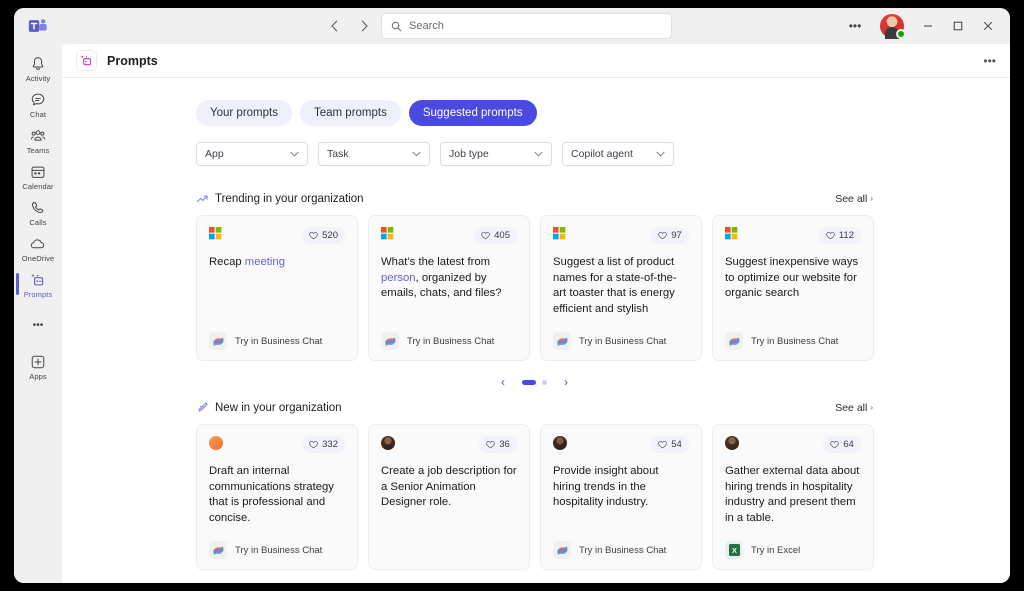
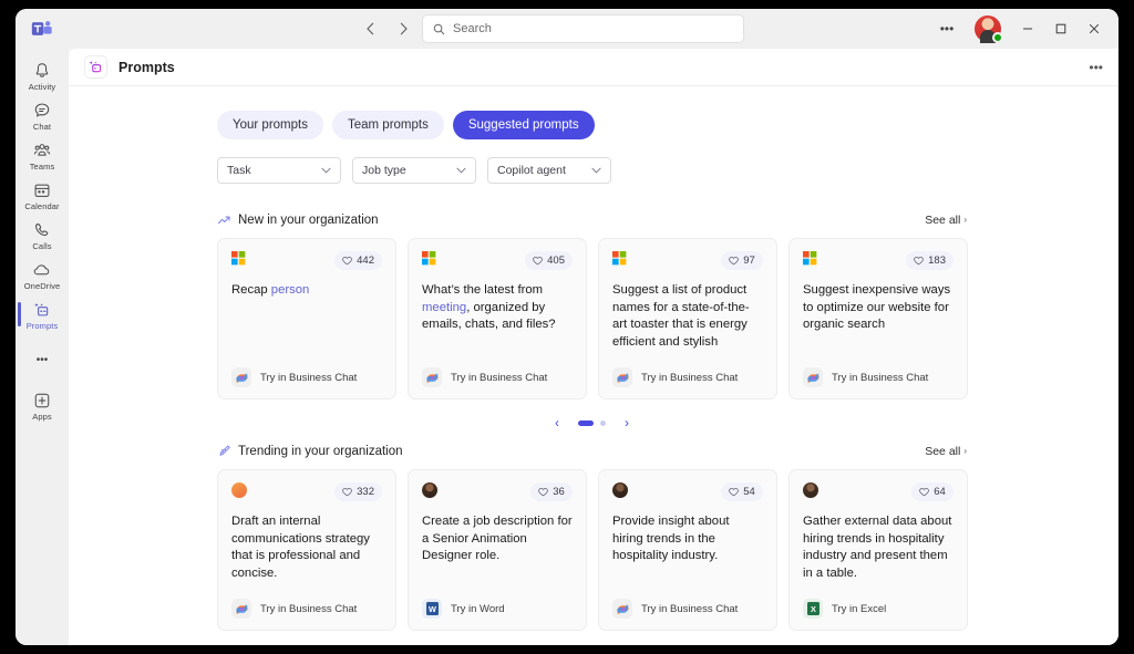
  Search
  •••
  Activity
  Chat
  Teams
  Calendar
  Calls
  OneDrive
  Prompts
  •••
  Apps
  Prompts
  •••
  Your prompts
  Team prompts
  Suggested prompts
- App
  Task
  Job type
  Copilot agent
- Trending in your organization
+ New in your organization
  See all
  ›
- 520
+ 442
- Recap meeting
+ Recap person
  Try in Business Chat
  405
- What’s the latest from person, organized by emails, chats, and files?
+ What’s the latest from meeting, organized by emails, chats, and files?
  Try in Business Chat
  97
  Suggest a list of product names for a state-of-the-art toaster that is energy efficient and stylish
  Try in Business Chat
- 112
+ 183
  Suggest inexpensive ways to optimize our website for organic search
  Try in Business Chat
  ‹
  ›
- New in your organization
+ Trending in your organization
  See all
  ›
  332
  Draft an internal communications strategy that is professional and concise.
  Try in Business Chat
  36
  Create a job description for a Senior Animation Designer role.
+ W
+ Try in Word
  54
  Provide insight about hiring trends in the hospitality industry.
  Try in Business Chat
  64
  Gather external data about hiring trends in hospitality industry and present them in a table.
  X
  Try in Excel
